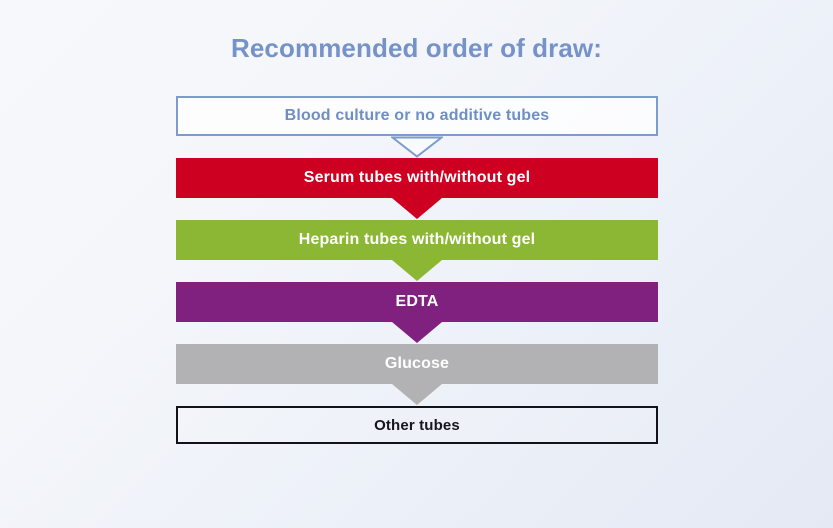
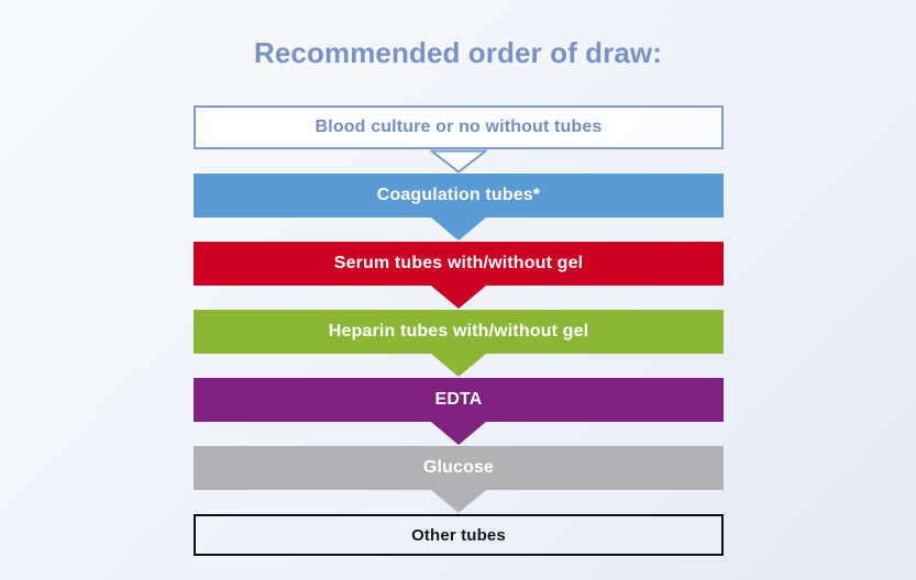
  Recommended order of draw:
- Blood culture or no additive tubes
+ Blood culture or no without tubes
+ Coagulation tubes*
  Serum tubes with/without gel
  Heparin tubes with/without gel
  EDTA
  Glucose
  Other tubes
